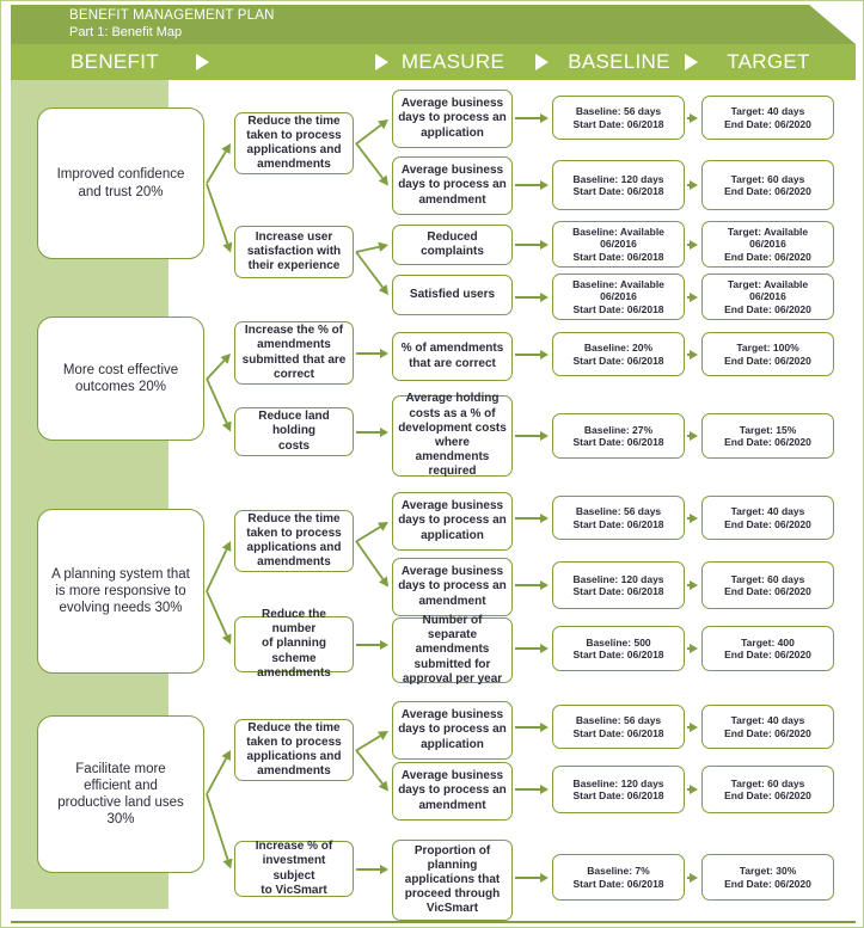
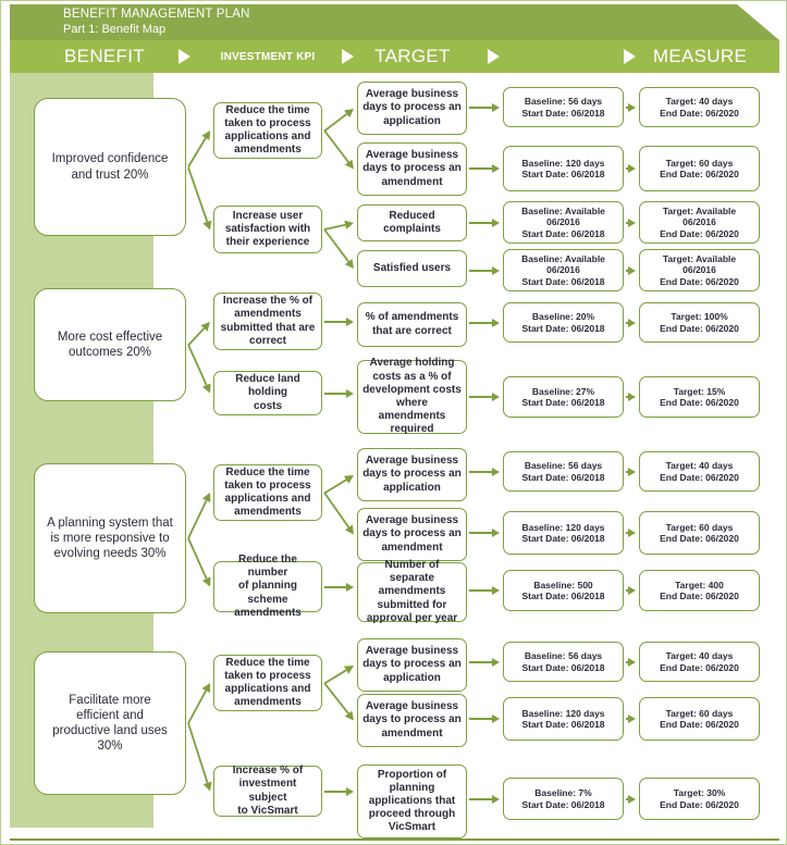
  BENEFIT MANAGEMENT PLAN
  Part 1: Benefit Map
  BENEFIT
+ INVESTMENT KPI
- MEASURE
+ TARGET
- BASELINE
- TARGET
+ MEASURE
  Improved confidence
  and trust 20%
  Reduce the time
  taken to process
  applications and
  amendments
  Average business
  days to process an
  application
  Baseline: 56 days
  Start Date: 06/2018
  Target: 40 days
  End Date: 06/2020
  Average business
  days to process an
  amendment
  Baseline: 120 days
  Start Date: 06/2018
  Target: 60 days
  End Date: 06/2020
  Increase user
  satisfaction with
  their experience
  Reduced complaints
  Baseline: Available
  06/2016
  Start Date: 06/2018
  Target: Available
  06/2016
  End Date: 06/2020
  Satisfied users
  Baseline: Available
  06/2016
  Start Date: 06/2018
  Target: Available
  06/2016
  End Date: 06/2020
  More cost effective
  outcomes 20%
  Increase the % of
  amendments
  submitted that are
  correct
  % of amendments
  that are correct
  Baseline: 20%
  Start Date: 06/2018
  Target: 100%
  End Date: 06/2020
  Reduce land holding
  costs
  Average holding
  costs as a % of
  development costs
  where amendments
  required
  Baseline: 27%
  Start Date: 06/2018
  Target: 15%
  End Date: 06/2020
  A planning system that
  is more responsive to
  evolving needs 30%
  Reduce the time
  taken to process
  applications and
  amendments
  Average business
  days to process an
  application
  Baseline: 56 days
  Start Date: 06/2018
  Target: 40 days
  End Date: 06/2020
  Average business
  days to process an
  amendment
  Baseline: 120 days
  Start Date: 06/2018
  Target: 60 days
  End Date: 06/2020
  Reduce the number
  of planning scheme
  amendments
  Number of separate
  amendments
  submitted for
  approval per year
  Baseline: 500
  Start Date: 06/2018
  Target: 400
  End Date: 06/2020
  Facilitate more
  efficient and
  productive land uses
  30%
  Reduce the time
  taken to process
  applications and
  amendments
  Average business
  days to process an
  application
  Baseline: 56 days
  Start Date: 06/2018
  Target: 40 days
  End Date: 06/2020
  Average business
  days to process an
  amendment
  Baseline: 120 days
  Start Date: 06/2018
  Target: 60 days
  End Date: 06/2020
  Increase % of
  investment subject
  to VicSmart
  Proportion of
  planning
  applications that
  proceed through
  VicSmart
  Baseline: 7%
  Start Date: 06/2018
  Target: 30%
  End Date: 06/2020
